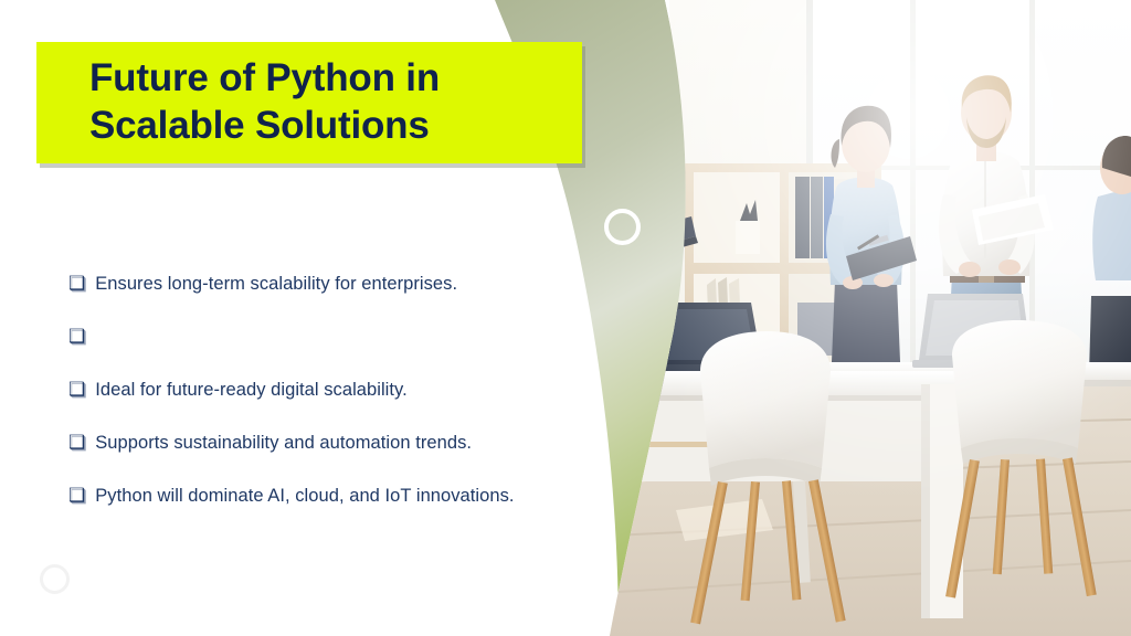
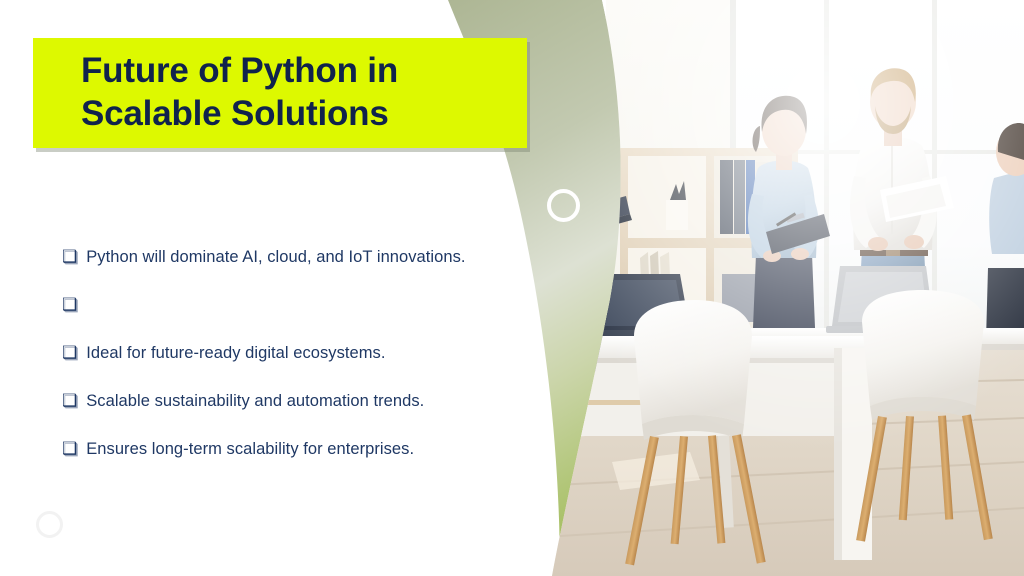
  Future of Python in
  Scalable Solutions
  ❑
- Ensures long-term scalability for enterprises.
+ Python will dominate AI, cloud, and IoT innovations.
  ❑
  ❑
- Ideal for future-ready digital scalability.
+ Ideal for future-ready digital ecosystems.
  ❑
- Supports sustainability and automation trends.
+ Scalable sustainability and automation trends.
  ❑
- Python will dominate AI, cloud, and IoT innovations.
+ Ensures long-term scalability for enterprises.
